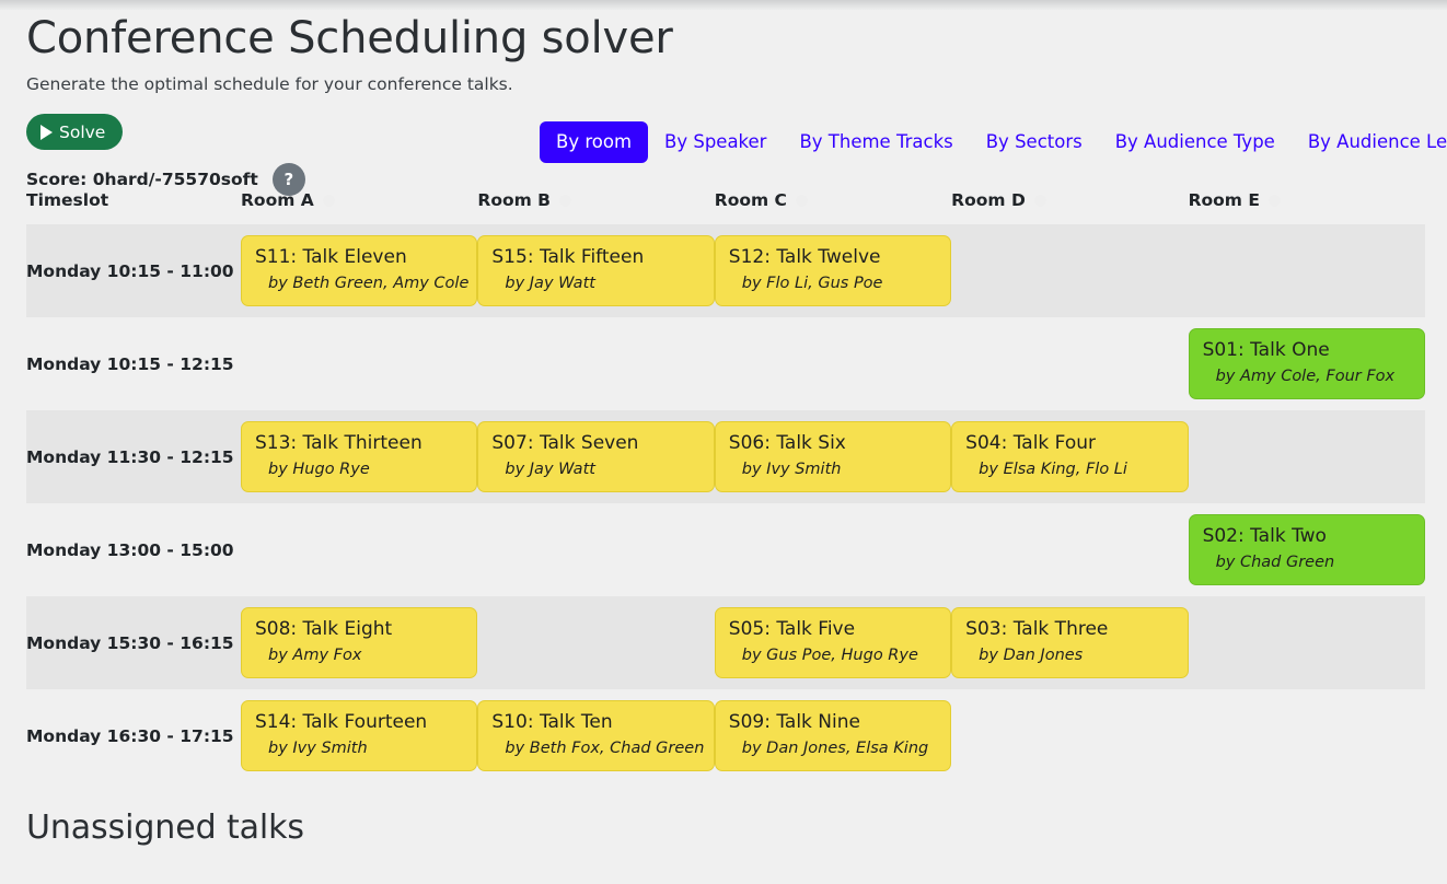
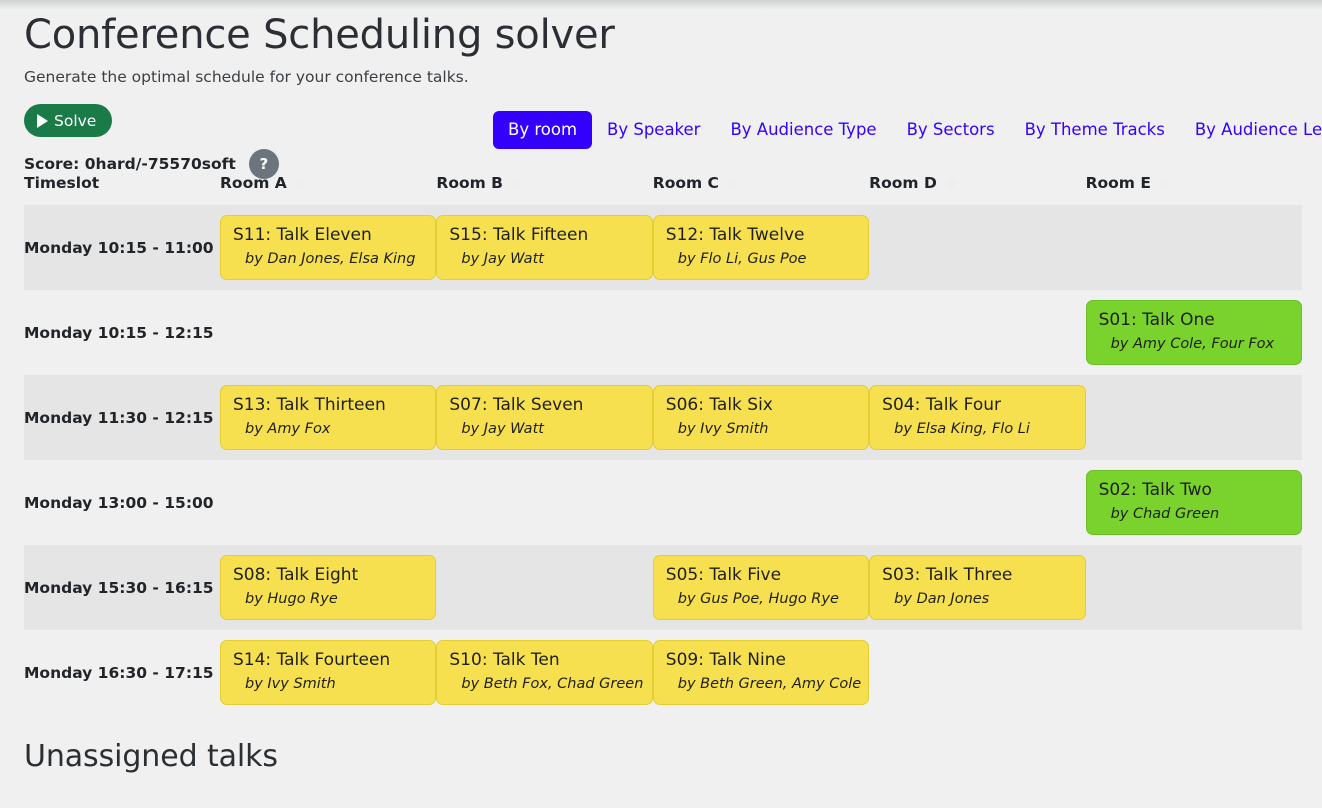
  Conference Scheduling solver
  Generate the optimal schedule for your conference talks.
  Solve
  Score: 0hard/-75570soft
  ?
  By room
  By Speaker
- By Theme Tracks
+ By Audience Type
  By Sectors
- By Audience Type
+ By Theme Tracks
  By Audience Le
  Timeslot	Room A	Room B	Room C	Room D	Room E
- Monday 10:15 - 11:00	S11: Talk Elevenby Beth Green, Amy Cole	S15: Talk Fifteenby Jay Watt	S12: Talk Twelveby Flo Li, Gus Poe
+ Monday 10:15 - 11:00	S11: Talk Elevenby Dan Jones, Elsa King	S15: Talk Fifteenby Jay Watt	S12: Talk Twelveby Flo Li, Gus Poe
  Monday 10:15 - 12:15					S01: Talk Oneby Amy Cole, Four Fox
- Monday 11:30 - 12:15	S13: Talk Thirteenby Hugo Rye	S07: Talk Sevenby Jay Watt	S06: Talk Sixby Ivy Smith	S04: Talk Fourby Elsa King, Flo Li
+ Monday 11:30 - 12:15	S13: Talk Thirteenby Amy Fox	S07: Talk Sevenby Jay Watt	S06: Talk Sixby Ivy Smith	S04: Talk Fourby Elsa King, Flo Li
  Monday 13:00 - 15:00					S02: Talk Twoby Chad Green
- Monday 15:30 - 16:15	S08: Talk Eightby Amy Fox		S05: Talk Fiveby Gus Poe, Hugo Rye	S03: Talk Threeby Dan Jones
+ Monday 15:30 - 16:15	S08: Talk Eightby Hugo Rye		S05: Talk Fiveby Gus Poe, Hugo Rye	S03: Talk Threeby Dan Jones
- Monday 16:30 - 17:15	S14: Talk Fourteenby Ivy Smith	S10: Talk Tenby Beth Fox, Chad Green	S09: Talk Nineby Dan Jones, Elsa King
+ Monday 16:30 - 17:15	S14: Talk Fourteenby Ivy Smith	S10: Talk Tenby Beth Fox, Chad Green	S09: Talk Nineby Beth Green, Amy Cole
  Unassigned talks
